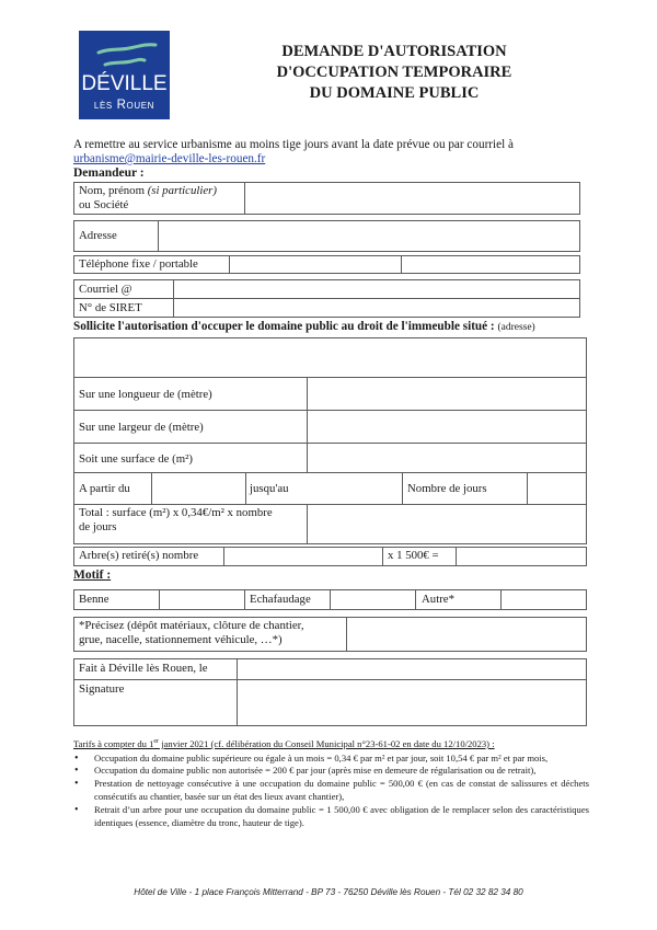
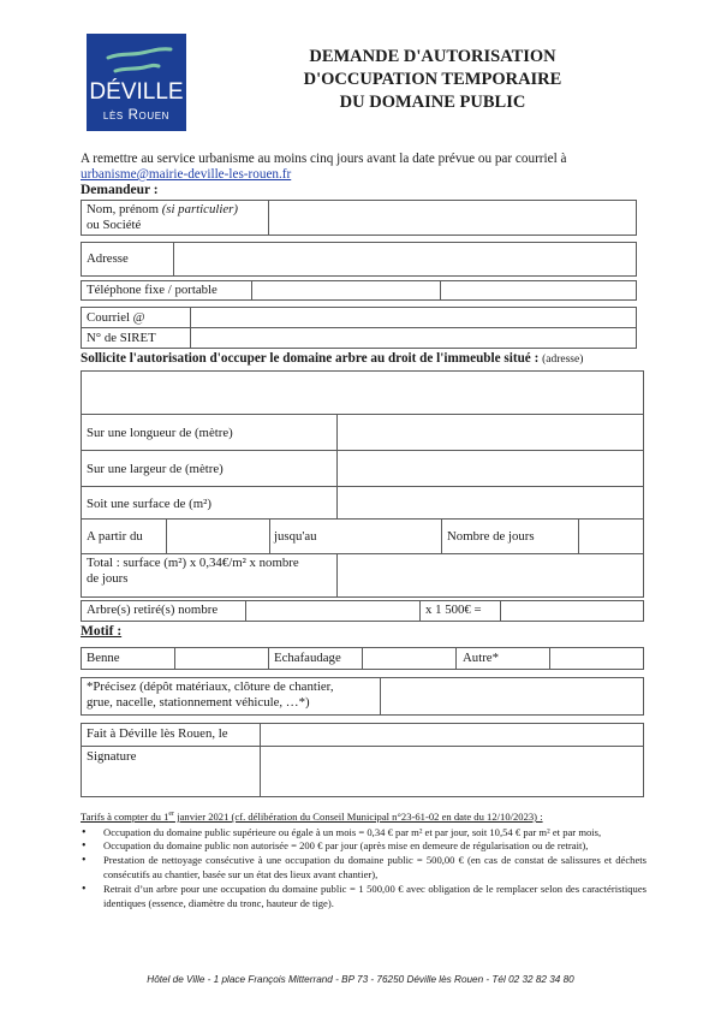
  DÉVILLE
  lès Rouen
  DEMANDE D'AUTORISATION
  D'OCCUPATION TEMPORAIRE
  DU DOMAINE PUBLIC
- A remettre au service urbanisme au moins tige jours avant la date prévue ou par courriel à
+ A remettre au service urbanisme au moins cinq jours avant la date prévue ou par courriel à
  urbanisme@mairie-deville-les-rouen.fr
  Demandeur :
  Nom, prénom (si particulier)
  ou Société
  Adresse
  Téléphone fixe / portable
  Courriel @
  N° de SIRET
- Sollicite l'autorisation d'occuper le domaine public au droit de l'immeuble situé : (adresse)
+ Sollicite l'autorisation d'occuper le domaine arbre au droit de l'immeuble situé : (adresse)
  Sur une longueur de (mètre)
  Sur une largeur de (mètre)
  Soit une surface de (m²)
  A partir du
  jusqu'au
  Nombre de jours
  Total : surface (m²) x 0,34€/m² x nombre
  de jours
  Arbre(s) retiré(s) nombre
  x 1 500€ =
  Motif :
  Benne
  Echafaudage
  Autre*
  *Précisez (dépôt matériaux, clôture de chantier,
  grue, nacelle, stationnement véhicule, …*)
  Fait à Déville lès Rouen, le
  Signature
  Tarifs à compter du 1 janvier 2021 (cf. délibération du Conseil Municipal n°23-61-02 en date du 12/10/2023) :
  Occupation du domaine public supérieure ou égale à un mois = 0,34 € par m² et par jour, soit 10,54 € par m² et par mois,
  Occupation du domaine public non autorisée = 200 € par jour (après mise en demeure de régularisation ou de retrait),
  Prestation de nettoyage consécutive à une occupation du domaine public = 500,00 € (en cas de constat de salissures et déchets consécutifs au chantier, basée sur un état des lieux avant chantier),
  Retrait d’un arbre pour une occupation du domaine public = 1 500,00 € avec obligation de le remplacer selon des caractéristiques identiques (essence, diamètre du tronc, hauteur de tige).
  Hôtel de Ville - 1 place François Mitterrand - BP 73 - 76250 Déville lès Rouen - Tél 02 32 82 34 80
